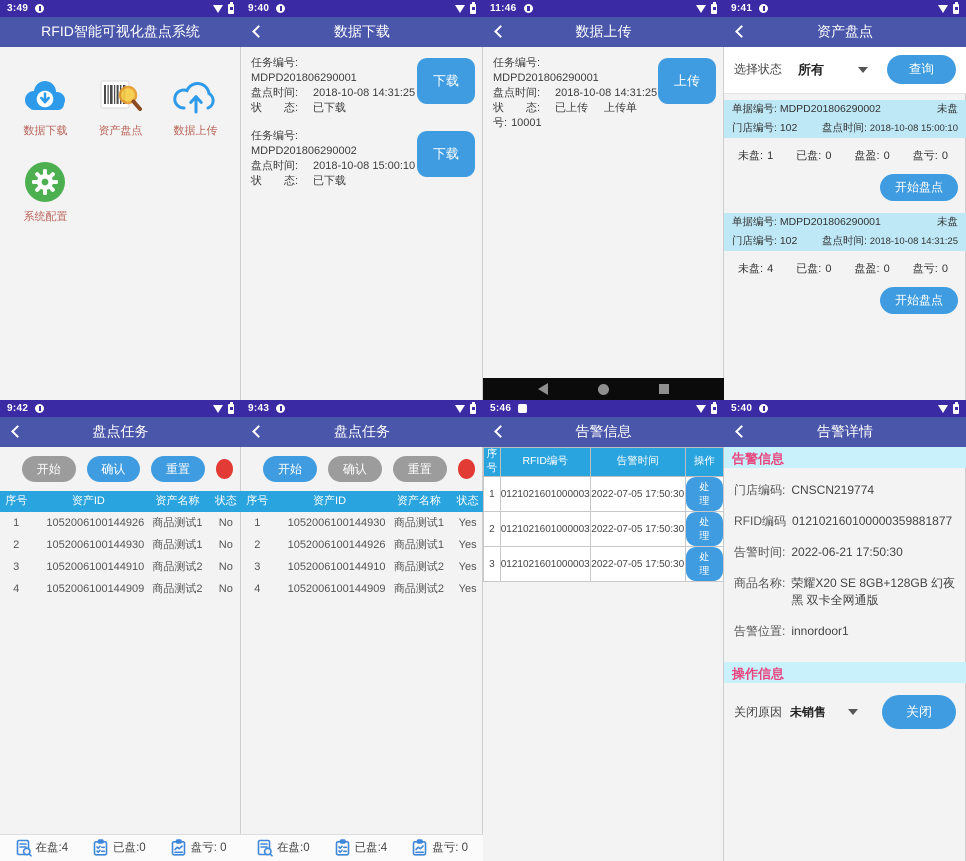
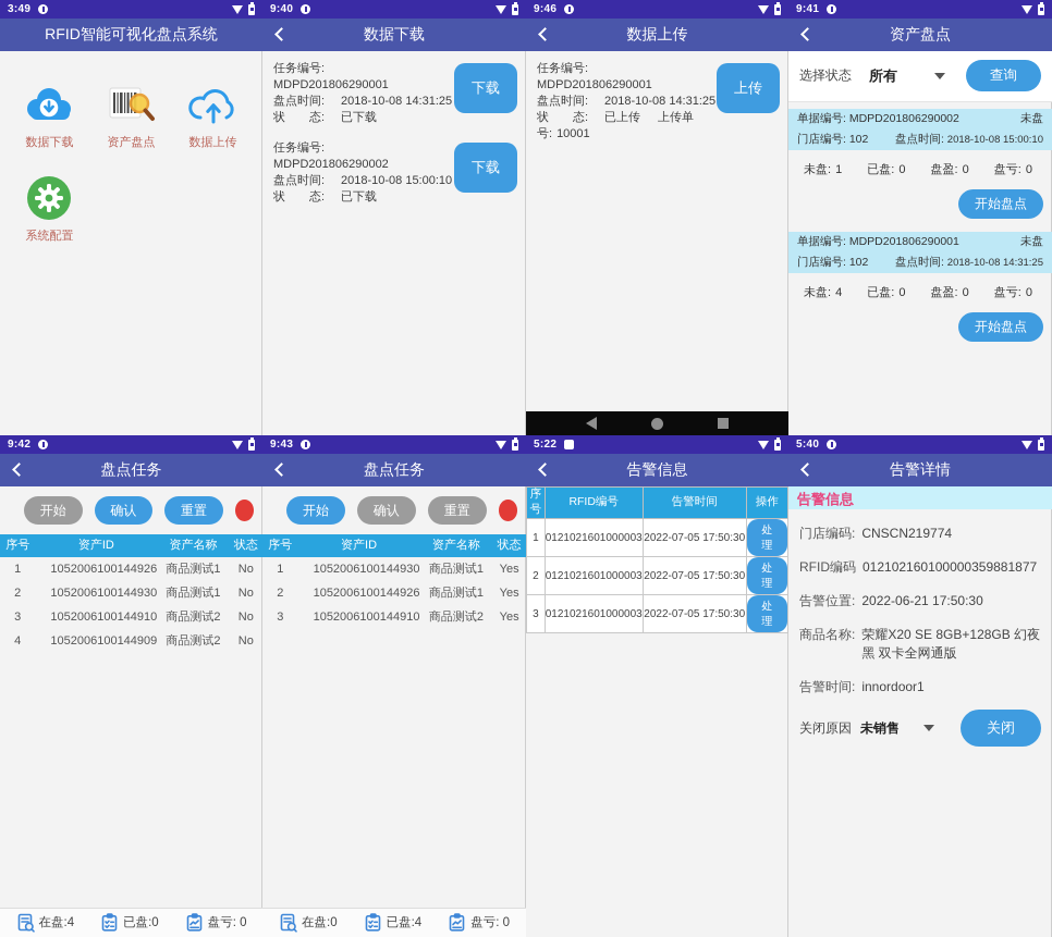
  3:49
  RFID智能可视化盘点系统
  数据下载
  资产盘点
  数据上传
  系统配置
  9:40
  数据下载
  任务编号:MDPD201806290001
  盘点时间: 2018-10-08 14:31:25
  状 态: 已下载
  下载
  任务编号:MDPD201806290002
  盘点时间: 2018-10-08 15:00:10
  状 态: 已下载
  下载
- 11:46
+ 9:46
  数据上传
  任务编号:MDPD201806290001
  盘点时间: 2018-10-08 14:31:25
  状 态: 已上传 上传单号: 10001
  上传
  9:41
  资产盘点
  选择状态
  所有
  查询
  单据编号: MDPD201806290002
  未盘
  门店编号: 102
  盘点时间: 2018-10-08 15:00:10
  未盘: 1
  已盘: 0
  盘盈: 0
  盘亏: 0
  开始盘点
  单据编号: MDPD201806290001
  未盘
  门店编号: 102
  盘点时间: 2018-10-08 14:31:25
  未盘: 4
  已盘: 0
  盘盈: 0
  盘亏: 0
  开始盘点
  9:42
  盘点任务
  开始
  确认
  重置
  序号	资产ID	资产名称	状态
  1	1052006100144926	商品测试1	No
  2	1052006100144930	商品测试1	No
  3	1052006100144910	商品测试2	No
  4	1052006100144909	商品测试2	No
  在盘:4
  已盘:0
  盘亏: 0
  9:43
  盘点任务
  开始
  确认
  重置
  序号	资产ID	资产名称	状态
  1	1052006100144930	商品测试1	Yes
  2	1052006100144926	商品测试1	Yes
  3	1052006100144910	商品测试2	Yes
- 4	1052006100144909	商品测试2	Yes
  在盘:0
  已盘:4
  盘亏: 0
- 5:46
+ 5:22
  告警信息
  序号	RFID编号	告警时间	操作
  1	0121021601000003	2022-07-05 17:50:30	处理
  2	0121021601000003	2022-07-05 17:50:30	处理
  3	0121021601000003	2022-07-05 17:50:30	处理
  5:40
  告警详情
  告警信息
  门店编码:
  CNSCN219774
  RFID编码
  012102160100000359881877
- 告警时间:
+ 告警位置:
  2022-06-21 17:50:30
  商品名称:
  荣耀X20 SE 8GB+128GB 幻夜黑 双卡全网通版
- 告警位置:
+ 告警时间:
  innordoor1
- 操作信息
  关闭原因
  未销售
  关闭
